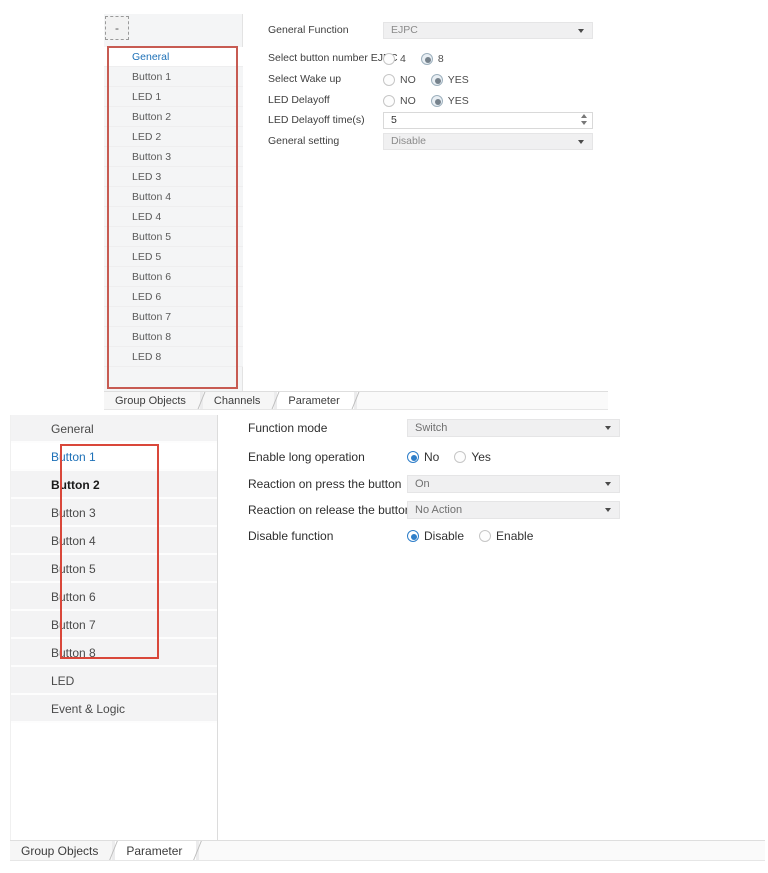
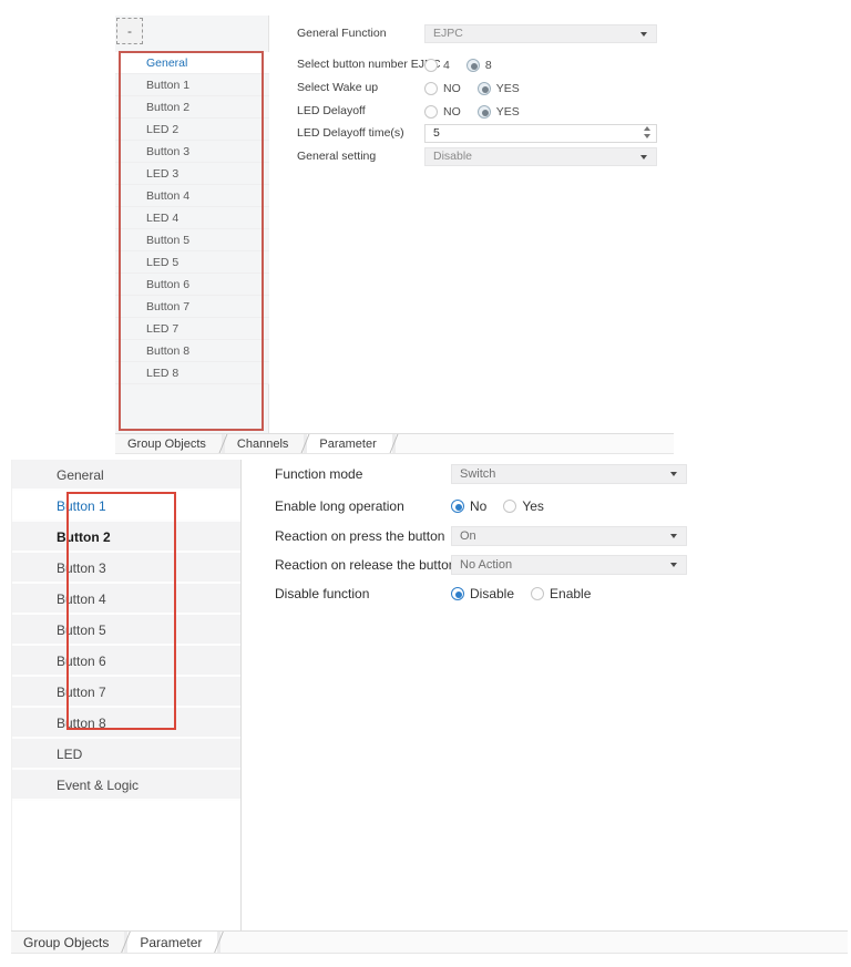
  -
  General
  Button 1
- LED 1
  Button 2
  LED 2
  Button 3
  LED 3
  Button 4
  LED 4
  Button 5
  LED 5
  Button 6
- LED 6
  Button 7
+ LED 7
  Button 8
  LED 8
  General Function
  EJPC
  Select button number EJ
  4
  8
  Select Wake up
  NO
  YES
  LED Delayoff
  NO
  YES
  LED Delayoff time(s)
  5
  General setting
  Disable
  Group Objects
  Channels
  Parameter
  General
  Button 1
  Button 2
  Button 3
  Button 4
  Button 5
  Button 6
  Button 7
  Button 8
  LED
  Event & Logic
  Function mode
  Switch
  Enable long operation
  No
  Yes
  Reaction on press the button
  On
  Reaction on release the butto
  No Action
  Disable function
  Disable
  Enable
  Group Objects
  Parameter
